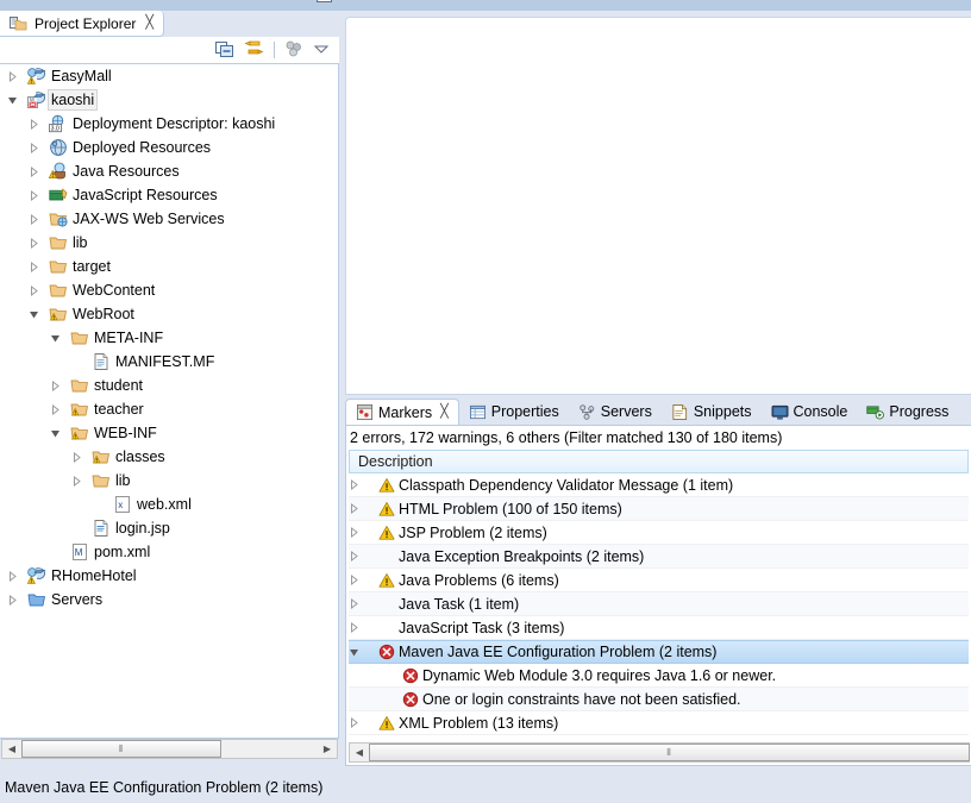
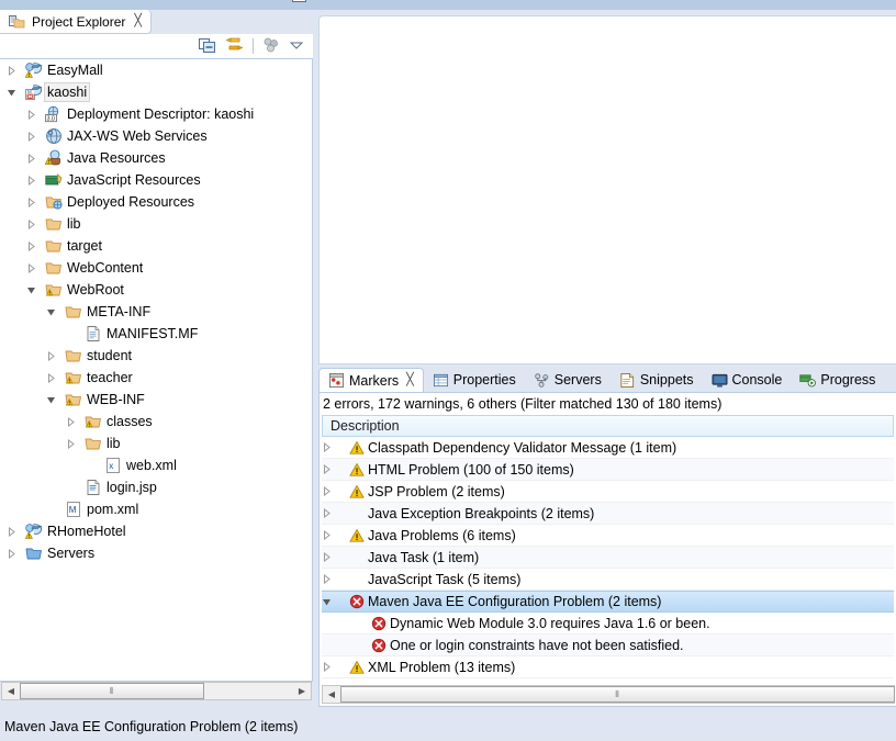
  Project Explorer
  ╳
  EasyMall
  kaoshi
  Deployment Descriptor: kaoshi
- Deployed Resources
+ JAX-WS Web Services
  Java Resources
  JavaScript Resources
- JAX-WS Web Services
+ Deployed Resources
  lib
  target
  WebContent
  WebRoot
  META-INF
  MANIFEST.MF
  student
  teacher
  WEB-INF
  classes
  lib
  x
  web.xml
  login.jsp
  M
  pom.xml
  RHomeHotel
  Servers
  ◀
  ⦀
  ▶
  Markers
  ╳
  Properties
  Servers
  Snippets
  Console
  Progress
  2 errors, 172 warnings, 6 others (Filter matched 130 of 180 items)
  Description
  Classpath Dependency Validator Message (1 item)
  HTML Problem (100 of 150 items)
  JSP Problem (2 items)
  Java Exception Breakpoints (2 items)
  Java Problems (6 items)
  Java Task (1 item)
- JavaScript Task (3 items)
+ JavaScript Task (5 items)
  Maven Java EE Configuration Problem (2 items)
- Dynamic Web Module 3.0 requires Java 1.6 or newer.
+ Dynamic Web Module 3.0 requires Java 1.6 or been.
  One or login constraints have not been satisfied.
  XML Problem (13 items)
  ◀
  ⦀
  Maven Java EE Configuration Problem (2 items)
